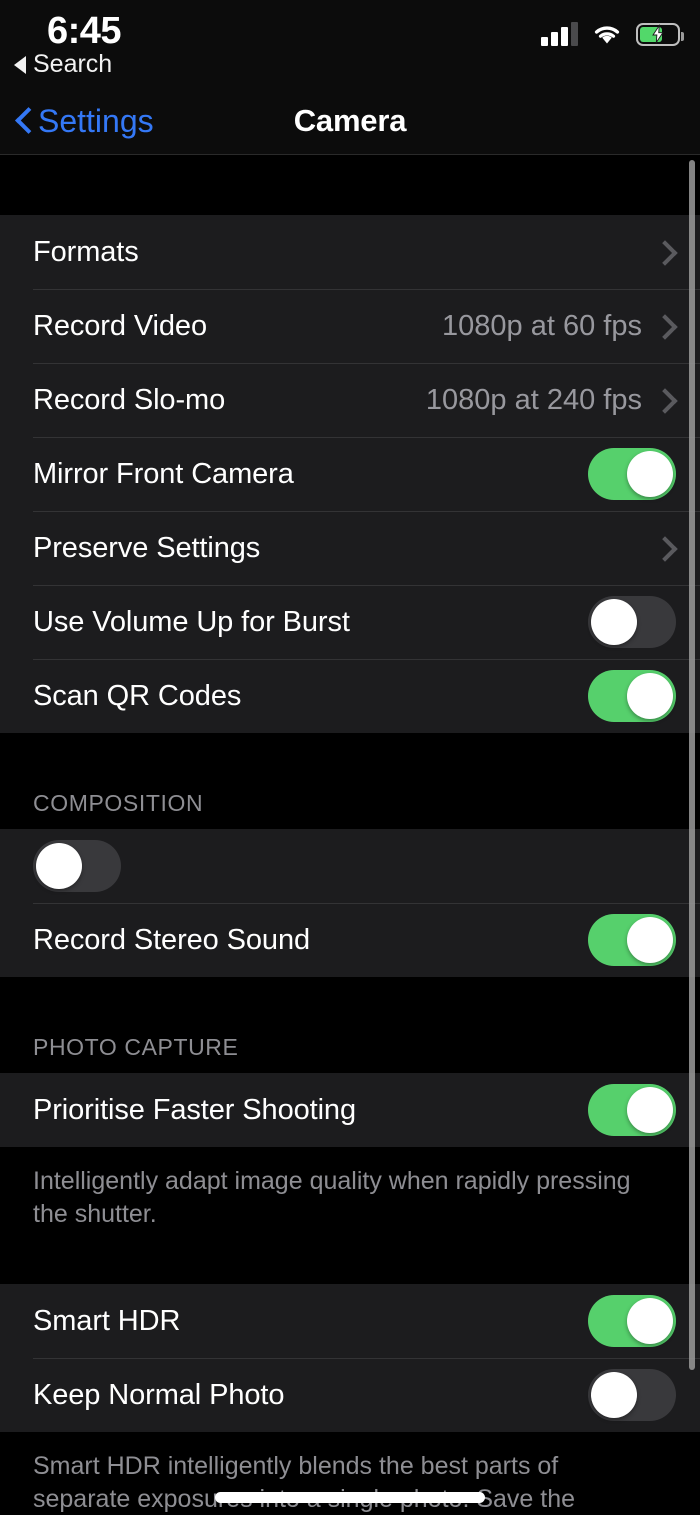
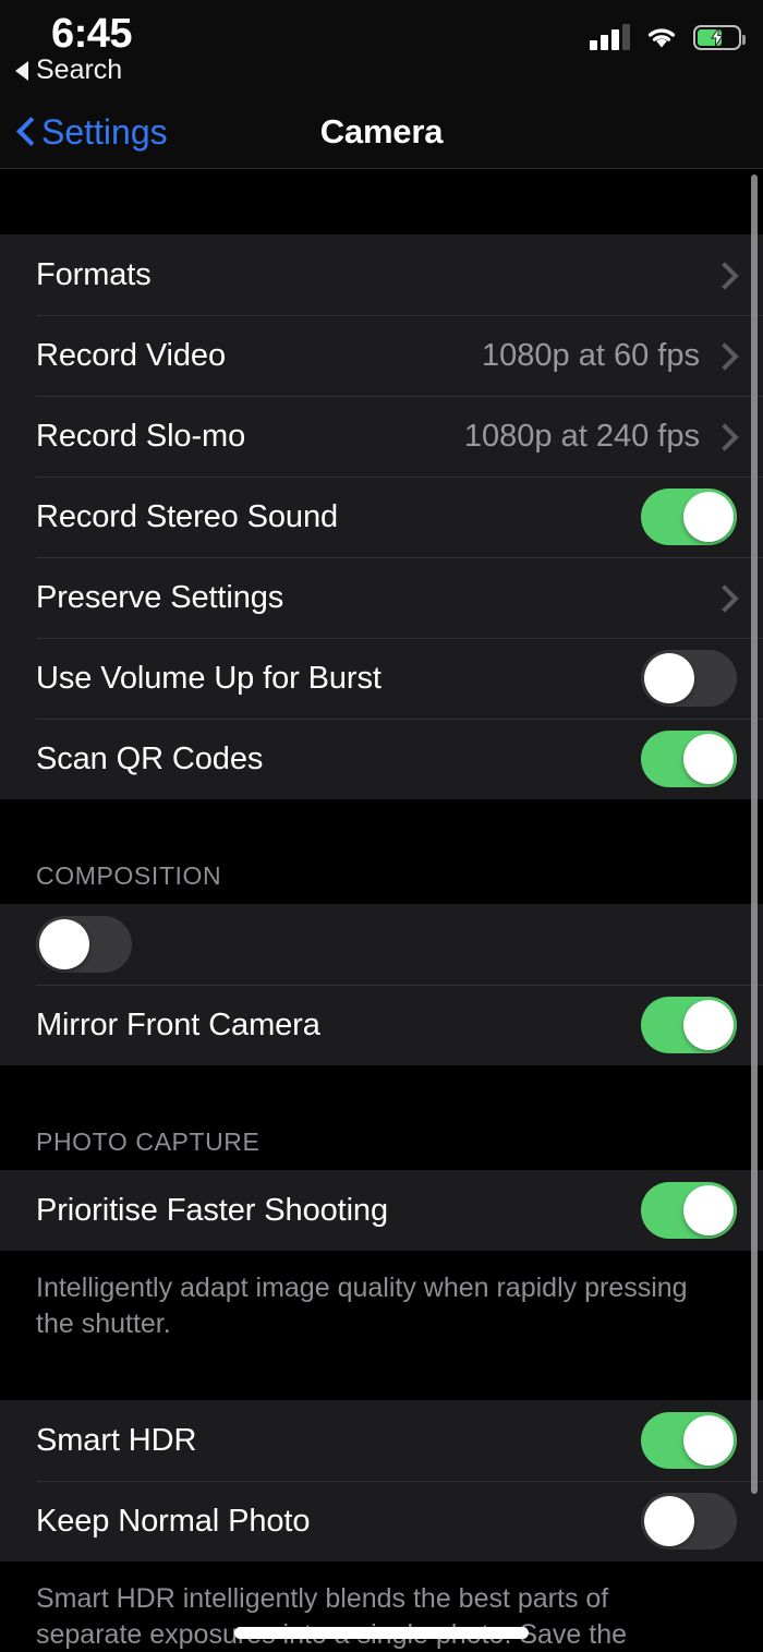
  6:45
  Search
  Settings
  Camera
  Formats
  Record Video
  1080p at 60 fps
  Record Slo-mo
  1080p at 240 fps
- Mirror Front Camera
+ Record Stereo Sound
  Preserve Settings
  Use Volume Up for Burst
  Scan QR Codes
  COMPOSITION
- Record Stereo Sound
+ Mirror Front Camera
  PHOTO CAPTURE
  Prioritise Faster Shooting
  Intelligently adapt image quality when rapidly pressing the shutter.
  Smart HDR
  Keep Normal Photo
